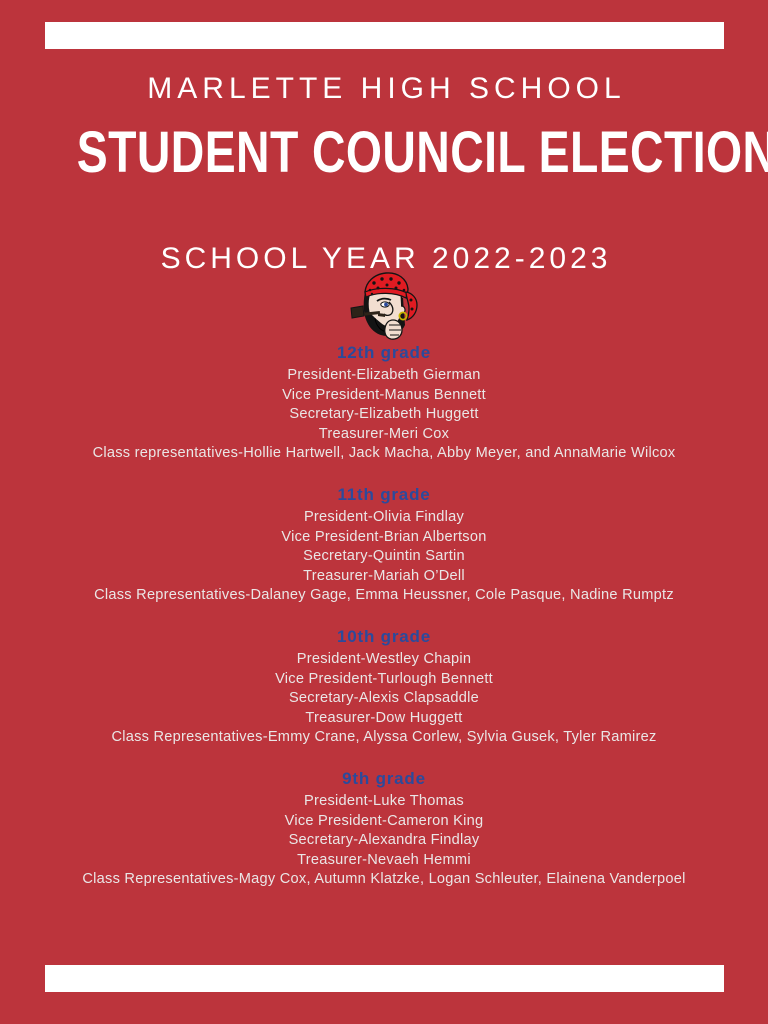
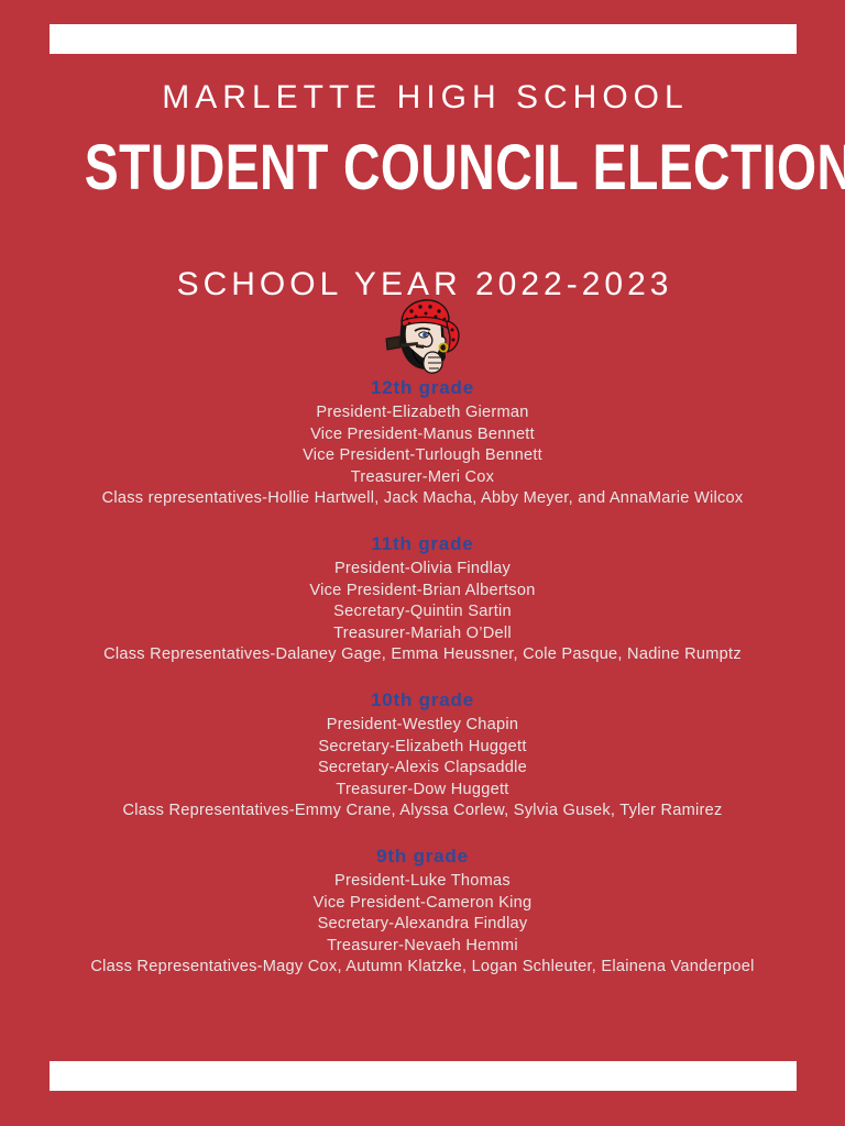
  MARLETTE HIGH SCHOOL
  STUDENT COUNCIL ELECTION
  SCHOOL YEAR 2022-2023
  12th grade
  President-Elizabeth Gierman
  Vice President-Manus Bennett
- Secretary-Elizabeth Huggett
+ Vice President-Turlough Bennett
  Treasurer-Meri Cox
  Class representatives-Hollie Hartwell, Jack Macha, Abby Meyer, and AnnaMarie Wilcox
  11th grade
  President-Olivia Findlay
  Vice President-Brian Albertson
  Secretary-Quintin Sartin
  Treasurer-Mariah O’Dell
  Class Representatives-Dalaney Gage, Emma Heussner, Cole Pasque, Nadine Rumptz
  10th grade
  President-Westley Chapin
- Vice President-Turlough Bennett
+ Secretary-Elizabeth Huggett
  Secretary-Alexis Clapsaddle
  Treasurer-Dow Huggett
  Class Representatives-Emmy Crane, Alyssa Corlew, Sylvia Gusek, Tyler Ramirez
  9th grade
  President-Luke Thomas
  Vice President-Cameron King
  Secretary-Alexandra Findlay
  Treasurer-Nevaeh Hemmi
  Class Representatives-Magy Cox, Autumn Klatzke, Logan Schleuter, Elainena Vanderpoel
